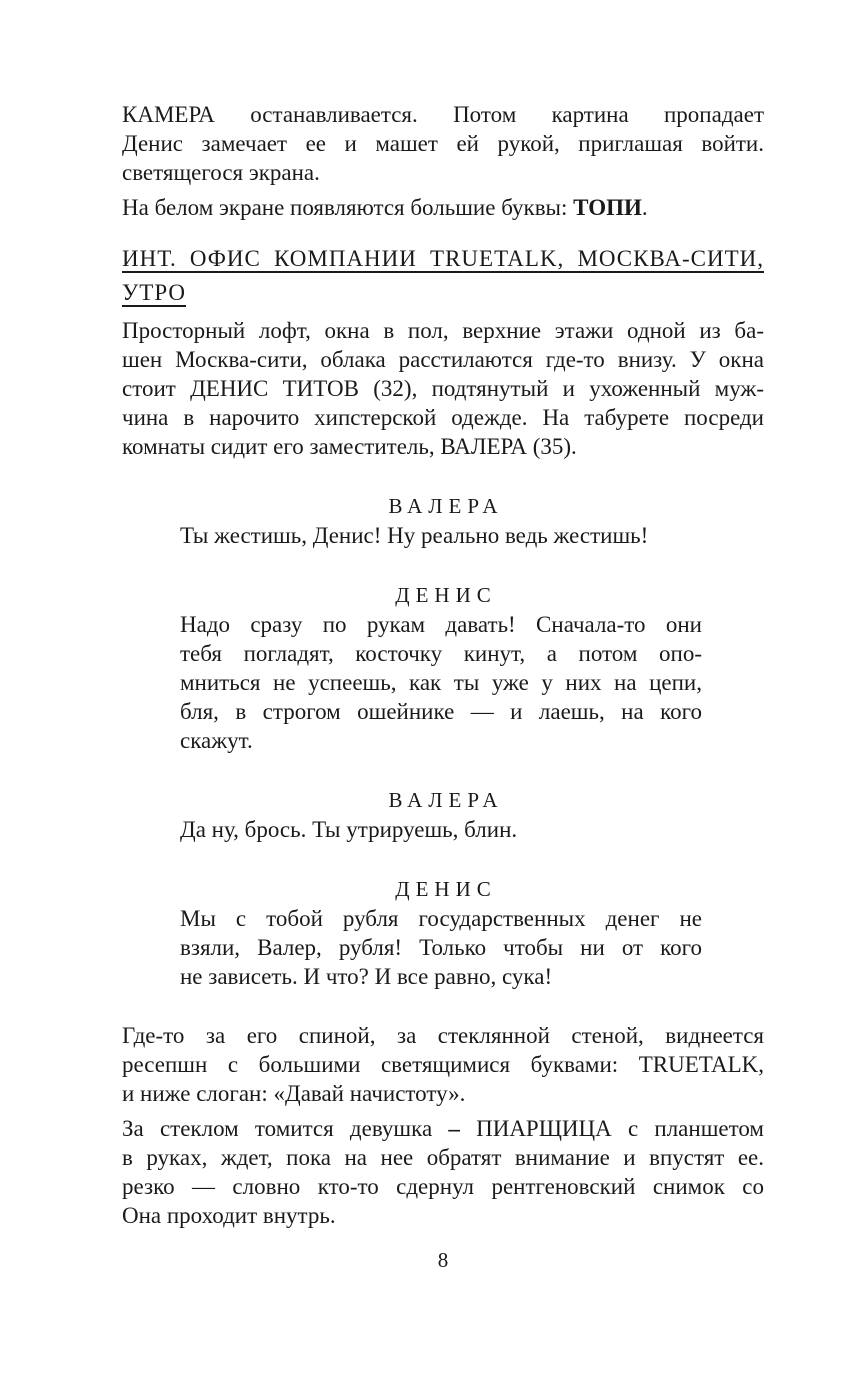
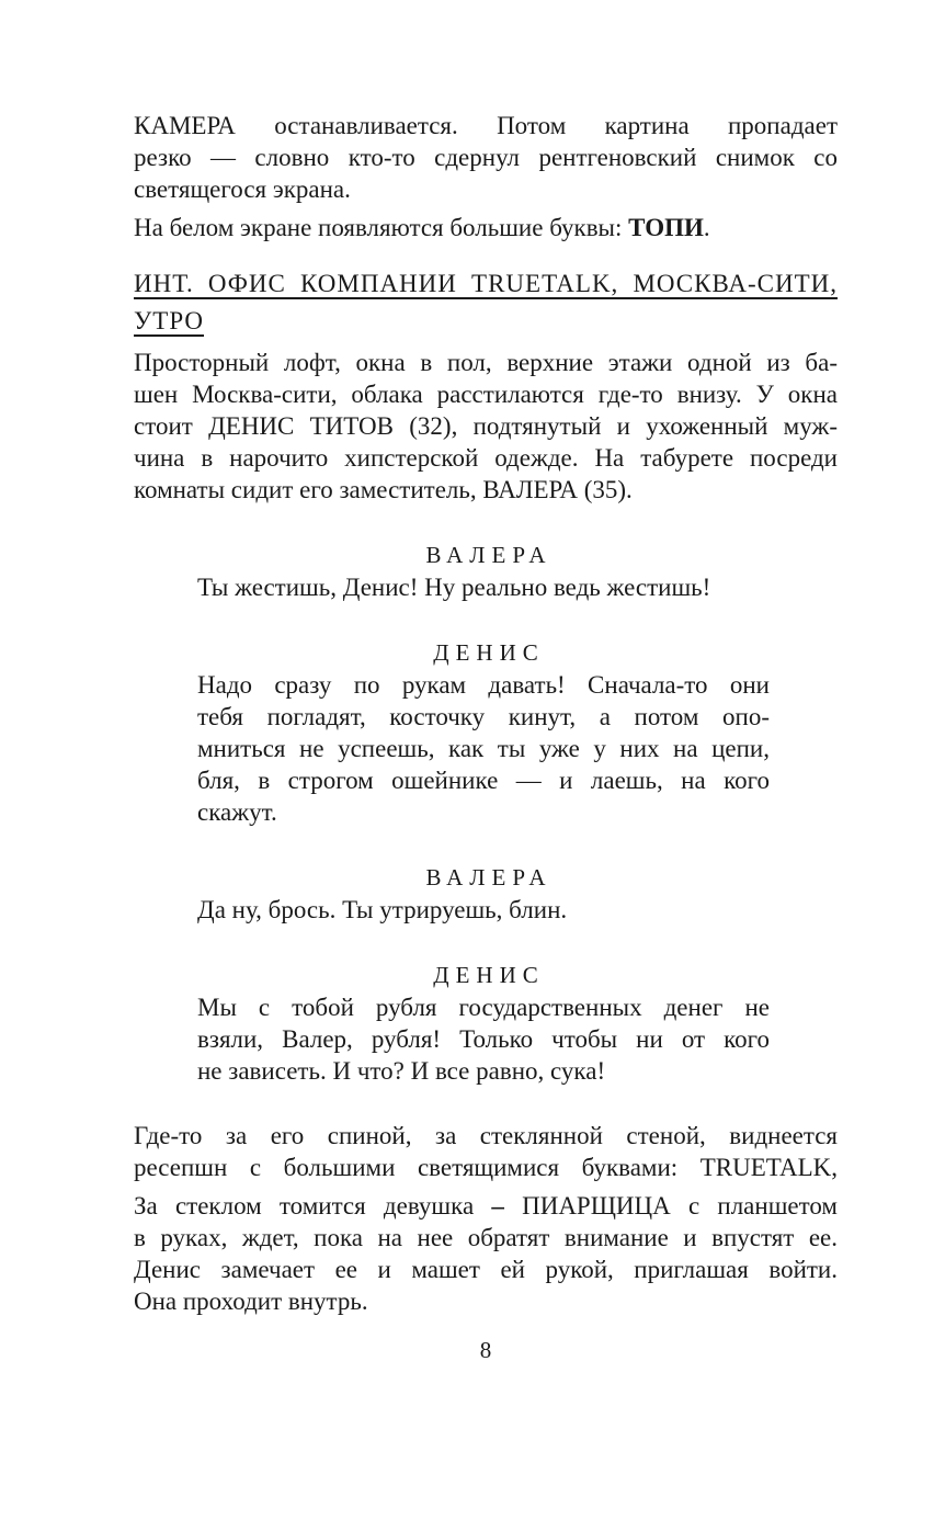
  КАМЕРА останавливается. Потом картина пропадает
- Денис замечает ее и машет ей рукой, приглашая войти.
+ резко — словно кто-то сдернул рентгеновский снимок со
  светящегося экрана.
  На белом экране появляются большие буквы: ТОПИ.
  ИНТ. ОФИС КОМПАНИИ TRUETALK, МОСКВА-СИТИ,
  УТРО
  Просторный лофт, окна в пол, верхние этажи одной из ба-
  шен Москва-сити, облака расстилаются где-то внизу. У окна
  стоит ДЕНИС ТИТОВ (32), подтянутый и ухоженный муж-
  чина в нарочито хипстерской одежде. На табурете посреди
  комнаты сидит его заместитель, ВАЛЕРА (35).
  ВАЛЕРА
  Ты жестишь, Денис! Ну реально ведь жестишь!
  ДЕНИС
  Надо сразу по рукам давать! Сначала-то они
  тебя погладят, косточку кинут, а потом опо-
  мниться не успеешь, как ты уже у них на цепи,
  бля, в строгом ошейнике — и лаешь, на кого
  скажут.
  ВАЛЕРА
  Да ну, брось. Ты утрируешь, блин.
  ДЕНИС
  Мы с тобой рубля государственных денег не
  взяли, Валер, рубля! Только чтобы ни от кого
  не зависеть. И что? И все равно, сука!
  Где-то за его спиной, за стеклянной стеной, виднеется
  ресепшн с большими светящимися буквами: TRUETALK,
- и ниже слоган: «Давай начистоту».
  За стеклом томится девушка – ПИАРЩИЦА с планшетом
  в руках, ждет, пока на нее обратят внимание и впустят ее.
- резко — словно кто-то сдернул рентгеновский снимок со
+ Денис замечает ее и машет ей рукой, приглашая войти.
  Она проходит внутрь.
  8
